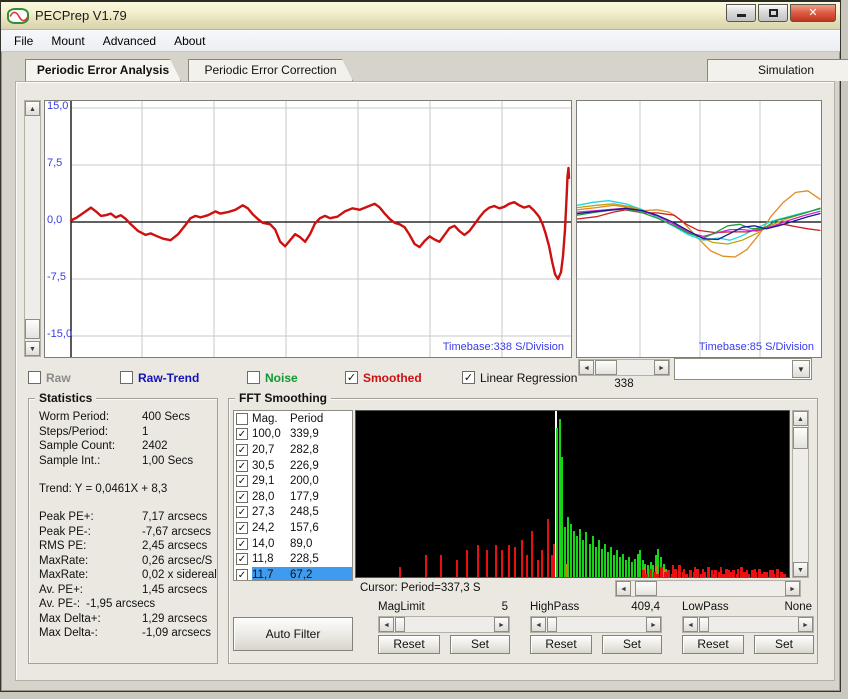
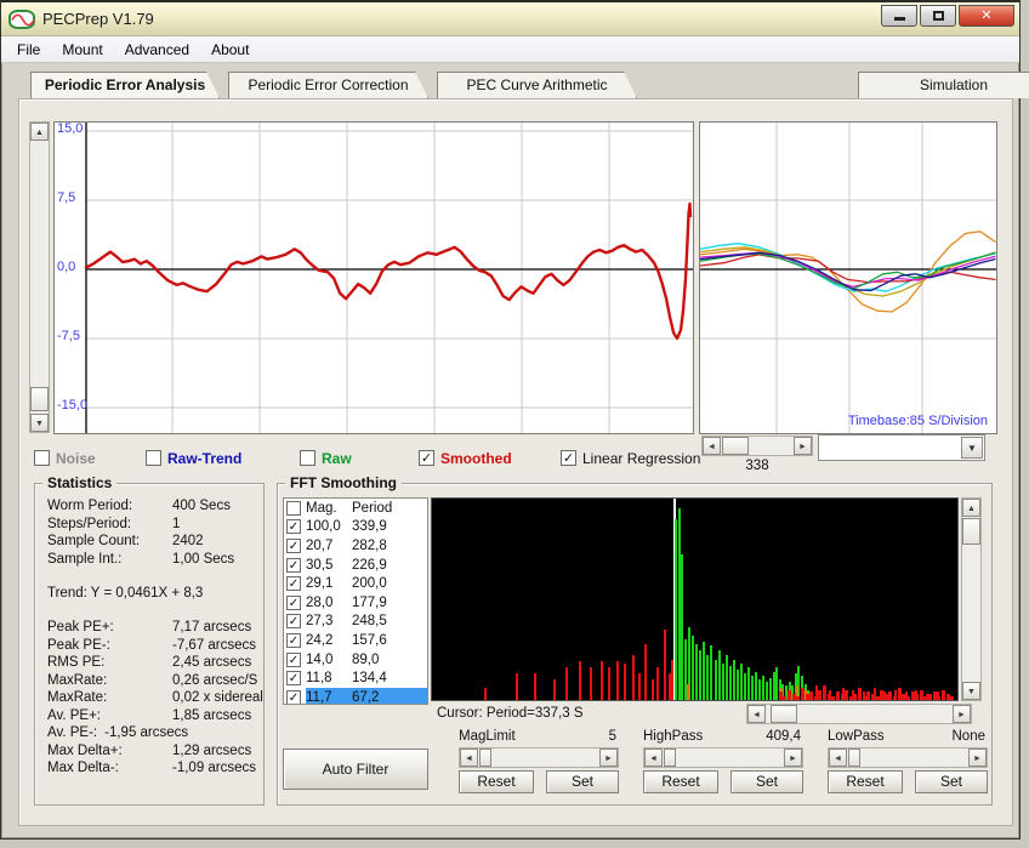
  PECPrep V1.79
  ✕
  File
  Mount
  Advanced
  About
  Periodic Error Analysis
  Periodic Error Correction
+ PEC Curve Arithmetic
  Simulation
- Timebase:338 S/Division
  15,0
  7,5
  0,0
  -7,5
  -15,0
  Timebase:85 S/Division
  338
  ▼
- Raw
+ Noise
  Raw-Trend
- Noise
+ Raw
  ✓
  Smoothed
  ✓
  Linear Regression
  Statistics
  Worm Period:
  400 Secs
  Steps/Period:
  1
  Sample Count:
  2402
  Sample Int.:
  1,00 Secs
  Trend: Y = 0,0461X + 8,3
  Peak PE+:
  7,17 arcsecs
  Peak PE-:
  -7,67 arcsecs
  RMS PE:
  2,45 arcsecs
  MaxRate:
  0,26 arcsec/S
  MaxRate:
  0,02 x sidereal
  Av. PE+:
- 1,45 arcsecs
+ 1,85 arcsecs
  Av. PE-:
  -1,95 arcsecs
  Max Delta+:
  1,29 arcsecs
  Max Delta-:
  -1,09 arcsecs
  FFT Smoothing
  Mag.
  Period
  ✓
  100,0
  339,9
  ✓
  20,7
  282,8
  ✓
  30,5
  226,9
  ✓
  29,1
  200,0
  ✓
  28,0
  177,9
  ✓
  27,3
  248,5
  ✓
  24,2
  157,6
  ✓
  14,0
  89,0
  ✓
  11,8
- 228,5
+ 134,4
  ✓
  11,7
  67,2
  Cursor: Period=337,3 S
  Auto Filter
  MagLimit
  5
  Reset
  Set
  HighPass
  409,4
  Reset
  Set
  LowPass
  None
  Reset
  Set
